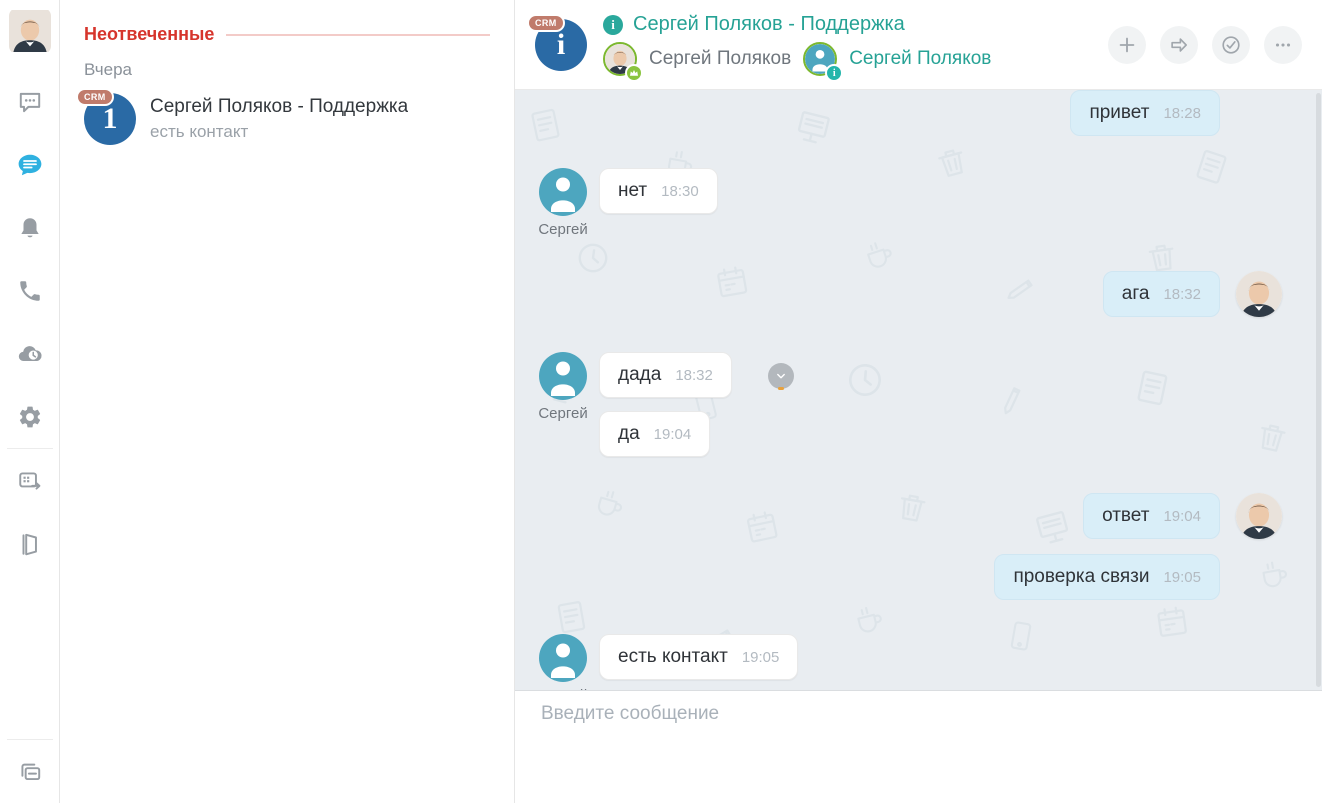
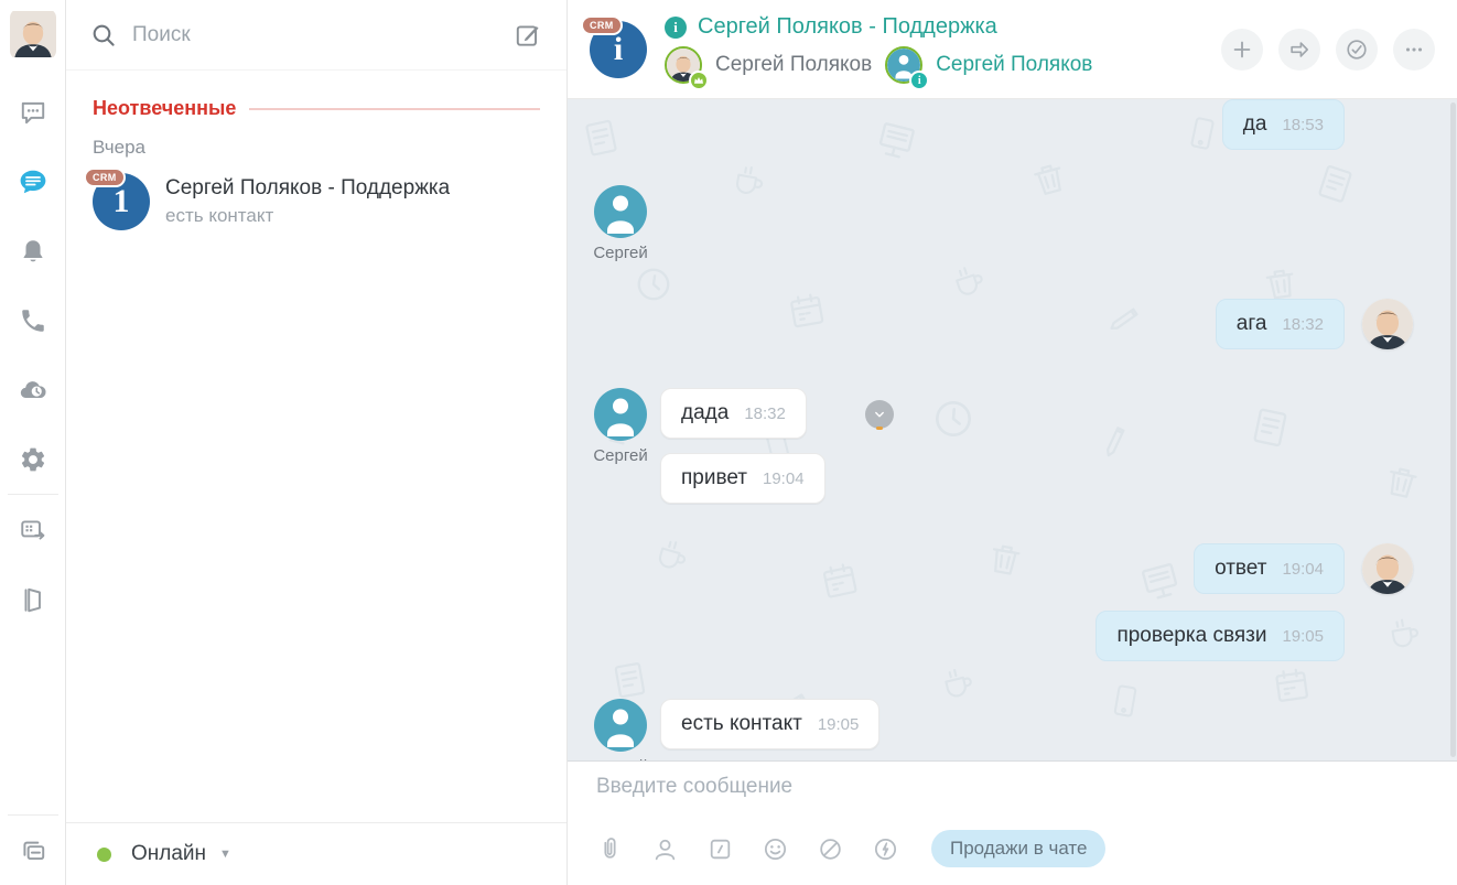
+ Поиск
  Неотвеченные
  Вчера
  1
  CRM
  Сергей Поляков - Поддержка
  есть контакт
+ Онлайн
+ ▼
  i
  CRM
  i
  Сергей Поляков - Поддержка
  Сергей Поляков
  i
  Сергей Поляков
- привет
+ да
- 18:28
+ 18:53
  Сергей
- нет
- 18:30
  ага
  18:32
  Сергей
  дада
  18:32
- да
+ привет
  19:04
  ответ
  19:04
  проверка связи
  19:05
  есть контакт
  19:05
  Введите сообщение
+ Продажи в чате
